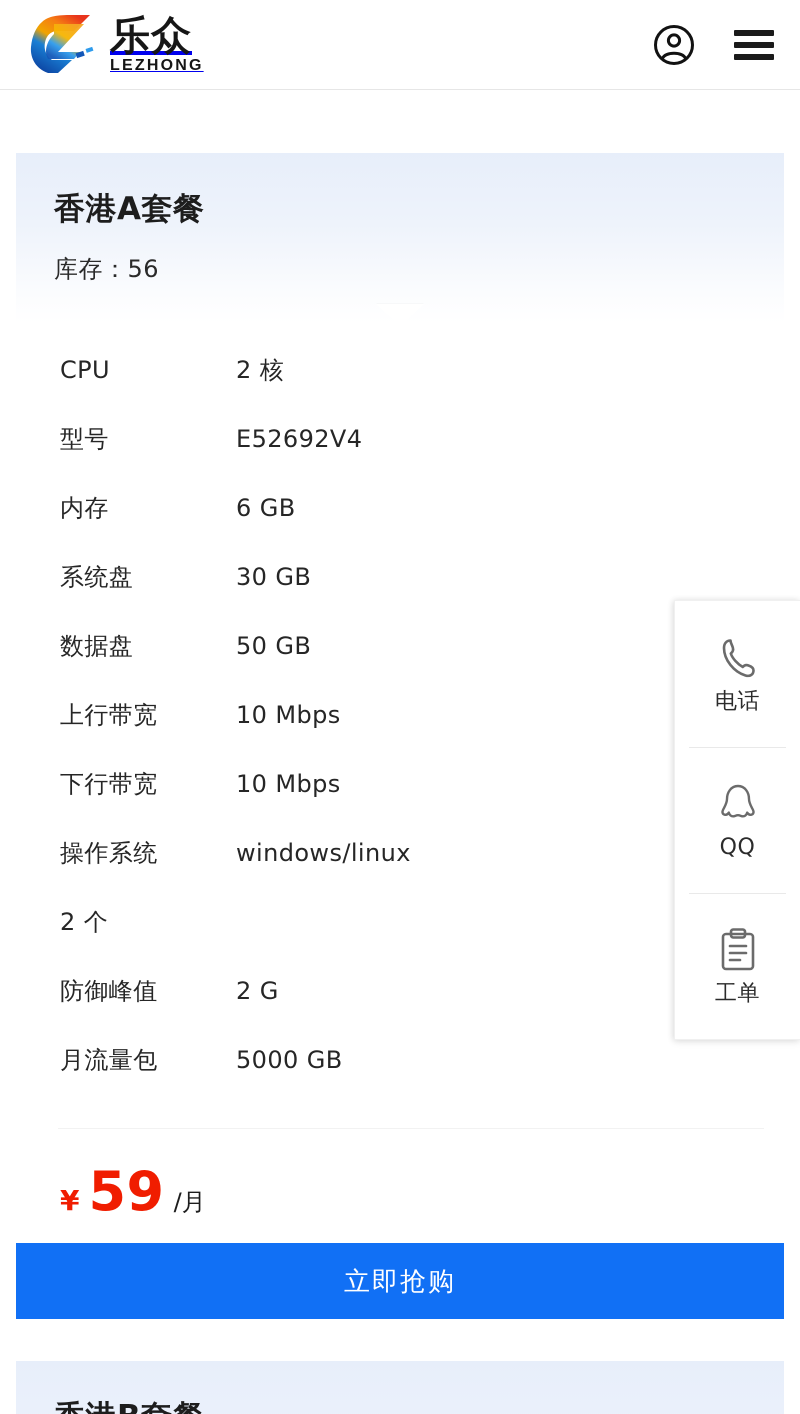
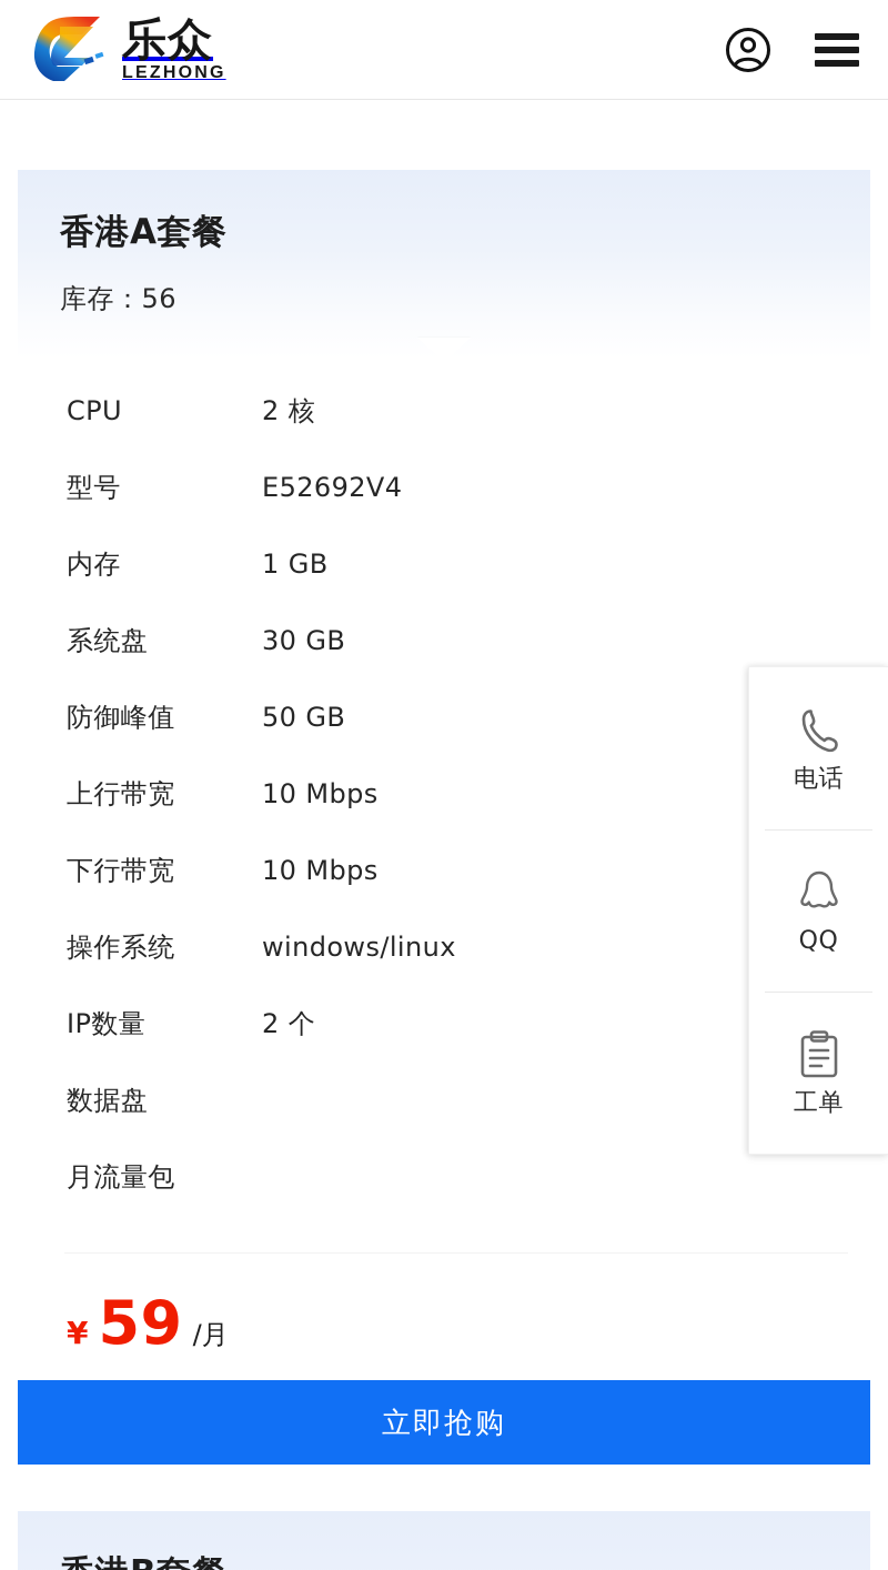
  乐众
  LEZHONG
  香港A套餐
  库存：56
  CPU
  2 核
  型号
  E52692V4
  内存
- 6 GB
+ 1 GB
  系统盘
  30 GB
- 数据盘
+ 防御峰值
  50 GB
  上行带宽
  10 Mbps
  下行带宽
  10 Mbps
  操作系统
  windows/linux
+ IP数量
  2 个
- 防御峰值
+ 数据盘
- 2 G
  月流量包
- 5000 GB
  ¥
  59
  /月
  立即抢购
  电话
  QQ
  工单
